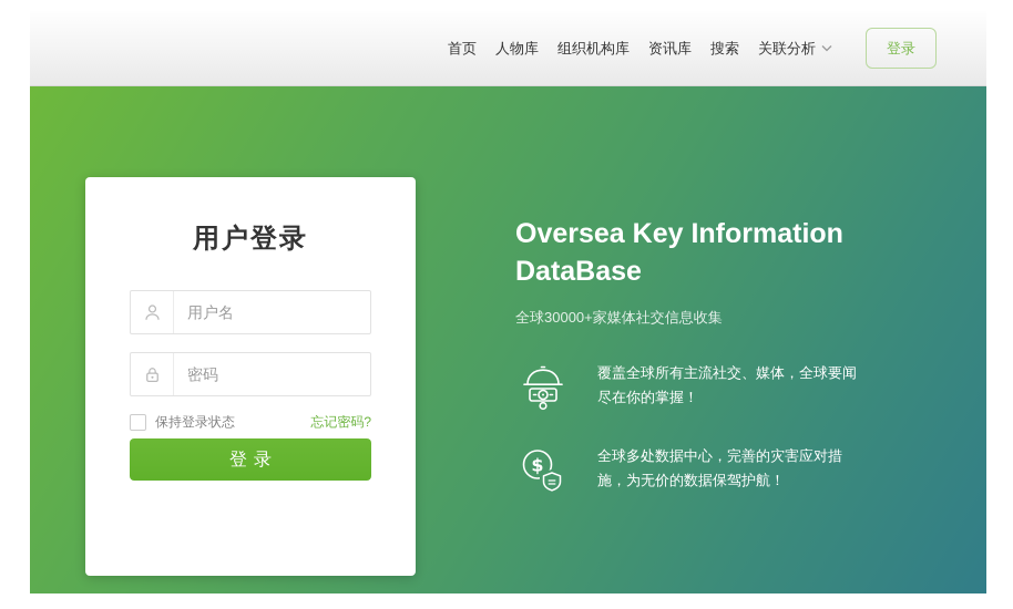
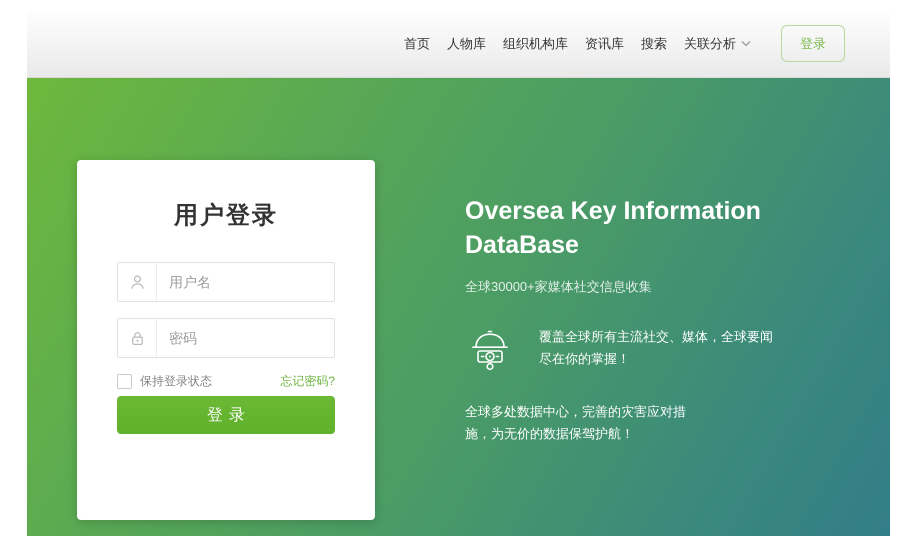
  首页
  人物库
  组织机构库
  资讯库
  搜索
  关联分析
  登录
  用户登录
  用户名
  密码
  保持登录状态
  忘记密码?
  登录
  Oversea Key Information DataBase
  全球30000+家媒体社交信息收集
  覆盖全球所有主流社交、媒体，全球要闻尽在你的掌握！
- $
  全球多处数据中心，完善的灾害应对措施，为无价的数据保驾护航！
